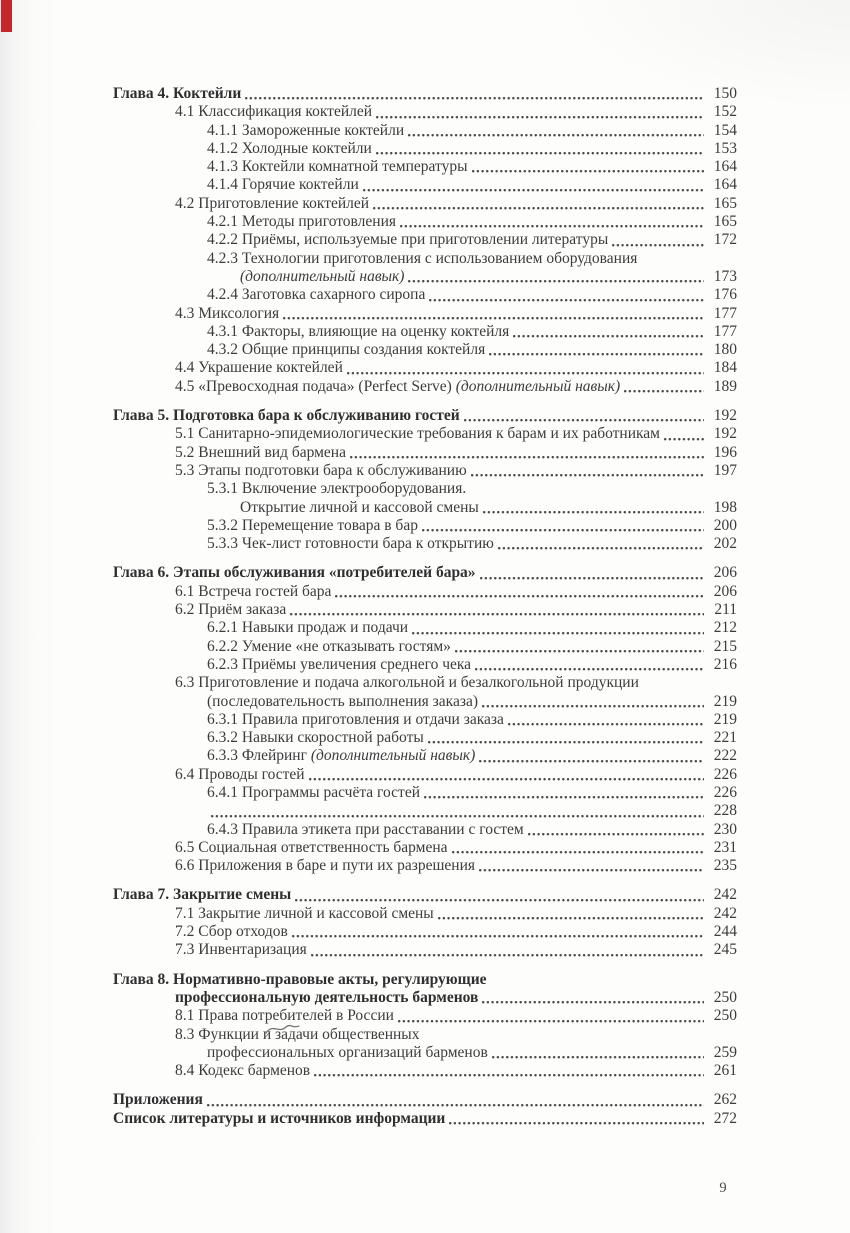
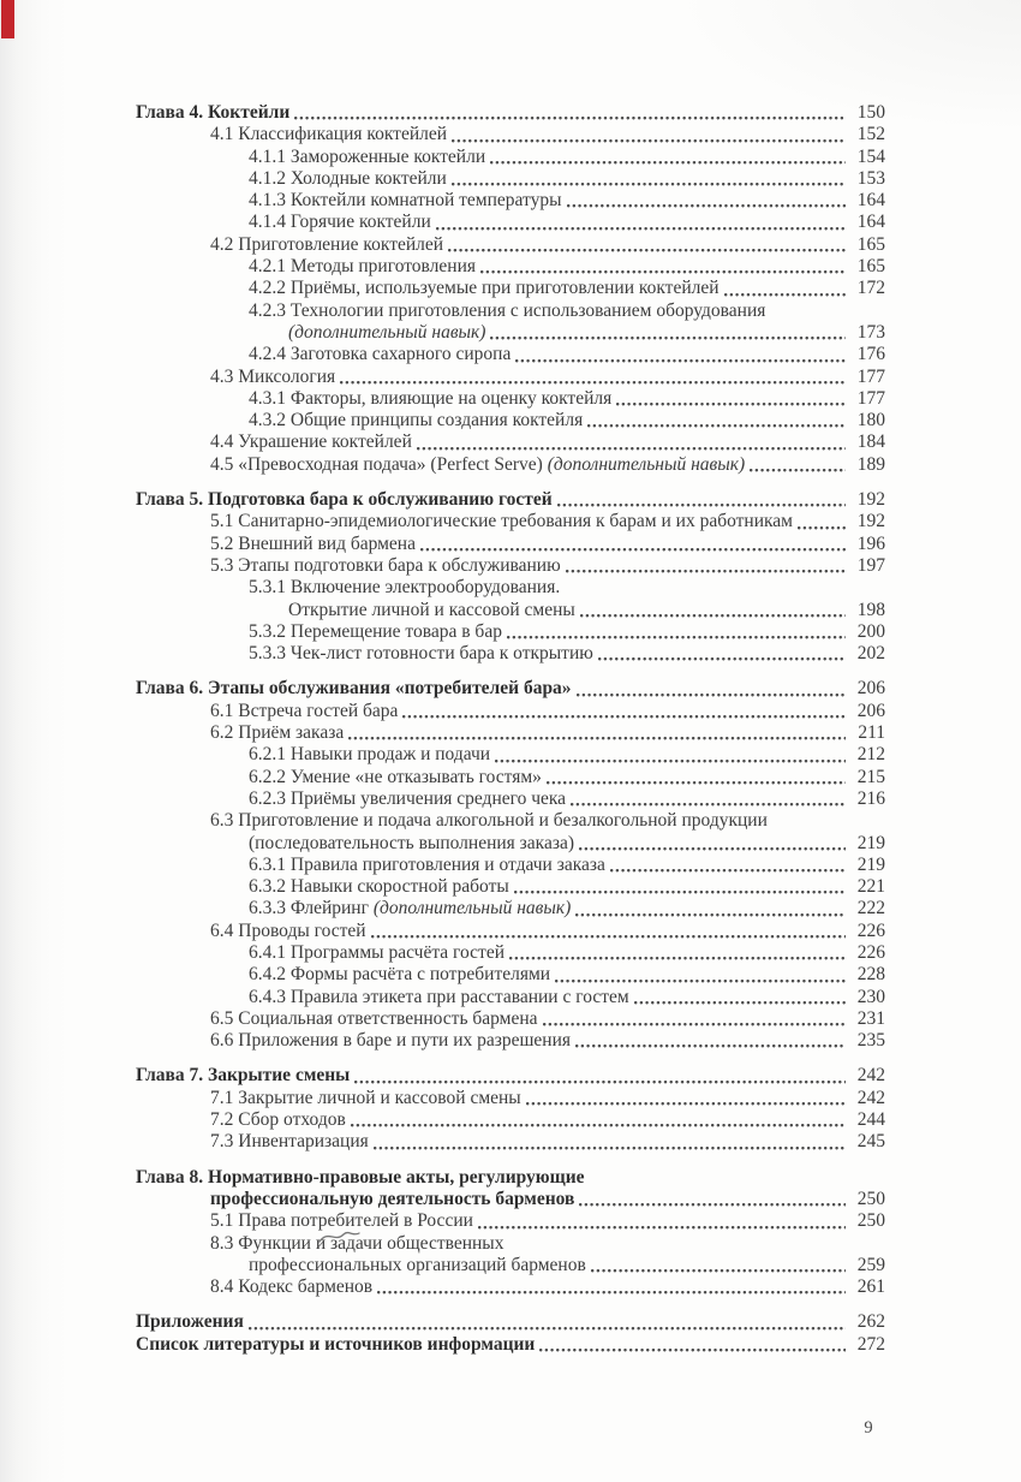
  Глава 4. Коктейли
  150
  4.1 Классификация коктейлей
  152
  4.1.1 Замороженные коктейли
  154
  4.1.2 Холодные коктейли
  153
  4.1.3 Коктейли комнатной температуры
  164
  4.1.4 Горячие коктейли
  164
  4.2 Приготовление коктейлей
  165
  4.2.1 Методы приготовления
  165
- 4.2.2 Приёмы, используемые при приготовлении литературы
+ 4.2.2 Приёмы, используемые при приготовлении коктейлей
  172
  4.2.3 Технологии приготовления с использованием оборудования
  (дополнительный навык)
  173
  4.2.4 Заготовка сахарного сиропа
  176
  4.3 Миксология
  177
  4.3.1 Факторы, влияющие на оценку коктейля
  177
  4.3.2 Общие принципы создания коктейля
  180
  4.4 Украшение коктейлей
  184
  4.5 «Превосходная подача» (Perfect Serve)
  (дополнительный навык)
  189
  Глава 5. Подготовка бара к обслуживанию гостей
  192
  5.1 Санитарно-эпидемиологические требования к барам и их работникам
  192
  5.2 Внешний вид бармена
  196
  5.3 Этапы подготовки бара к обслуживанию
  197
  5.3.1 Включение электрооборудования.
  Открытие личной и кассовой смены
  198
  5.3.2 Перемещение товара в бар
  200
  5.3.3 Чек-лист готовности бара к открытию
  202
  Глава 6. Этапы обслуживания «потребителей бара»
  206
  6.1 Встреча гостей бара
  206
  6.2 Приём заказа
  211
  6.2.1 Навыки продаж и подачи
  212
  6.2.2 Умение «не отказывать гостям»
  215
  6.2.3 Приёмы увеличения среднего чека
  216
  6.3 Приготовление и подача алкогольной и безалкогольной продукции
  (последовательность выполнения заказа)
  219
  6.3.1 Правила приготовления и отдачи заказа
  219
  6.3.2 Навыки скоростной работы
  221
  6.3.3 Флейринг
  (дополнительный навык)
  222
  6.4 Проводы гостей
  226
  6.4.1 Программы расчёта гостей
  226
+ 6.4.2 Формы расчёта с потребителями
  228
  6.4.3 Правила этикета при расставании с гостем
  230
  6.5 Социальная ответственность бармена
  231
  6.6 Приложения в баре и пути их разрешения
  235
  Глава 7. Закрытие смены
  242
  7.1 Закрытие личной и кассовой смены
  242
  7.2 Сбор отходов
  244
  7.3 Инвентаризация
  245
  Глава 8. Нормативно-правовые акты, регулирующие
  профессиональную деятельность барменов
  250
- 8.1 Права потребителей в России
+ 5.1 Права потребителей в России
  250
  8.3 Функции и задачи общественных
  профессиональных организаций барменов
  259
  8.4 Кодекс барменов
  261
  Приложения
  262
  Список литературы и источников информации
  272
  9
